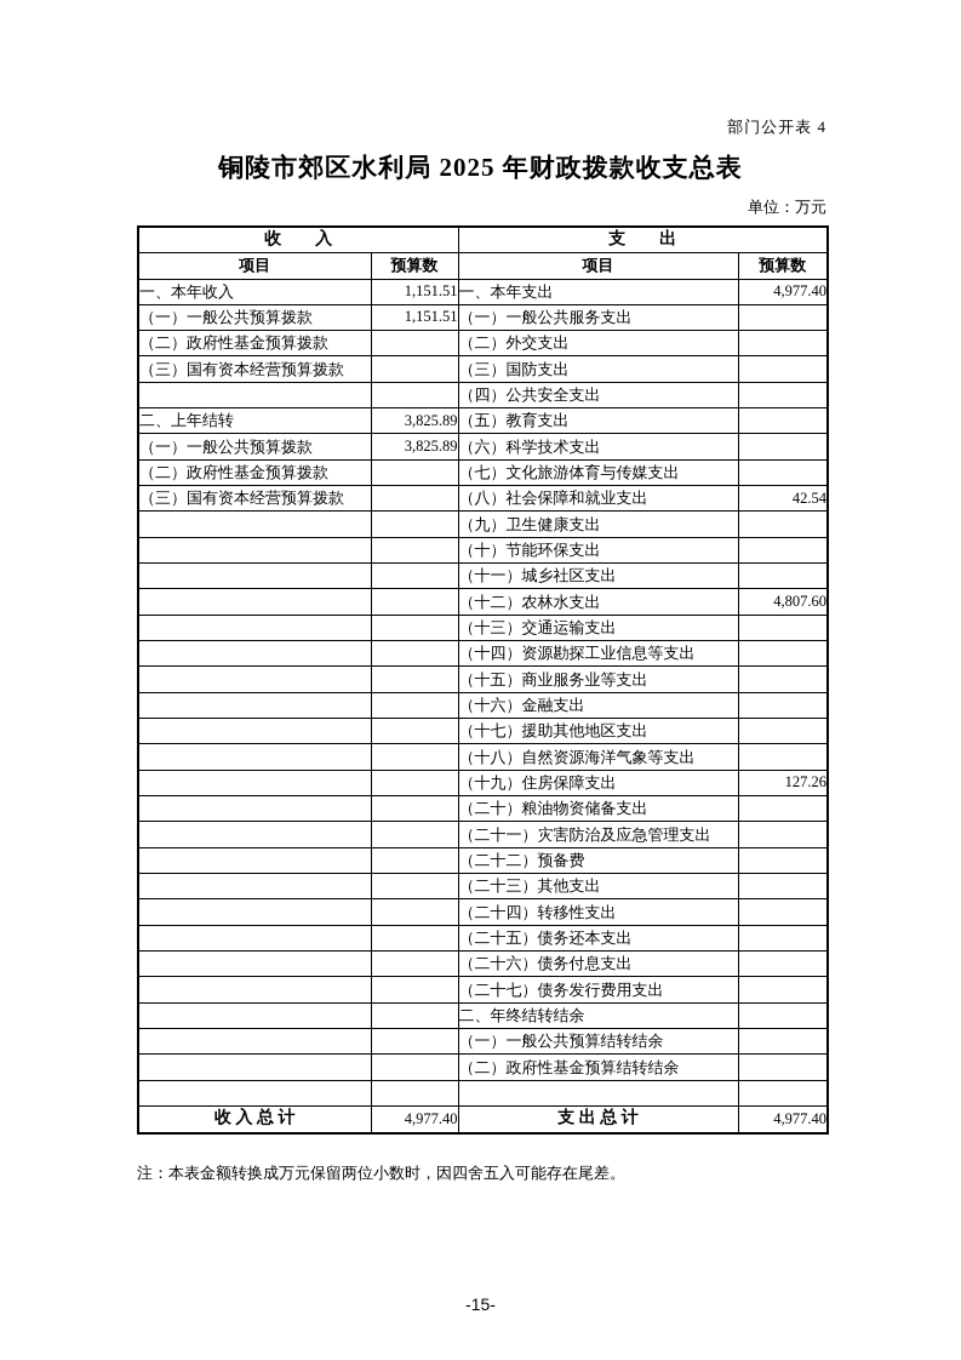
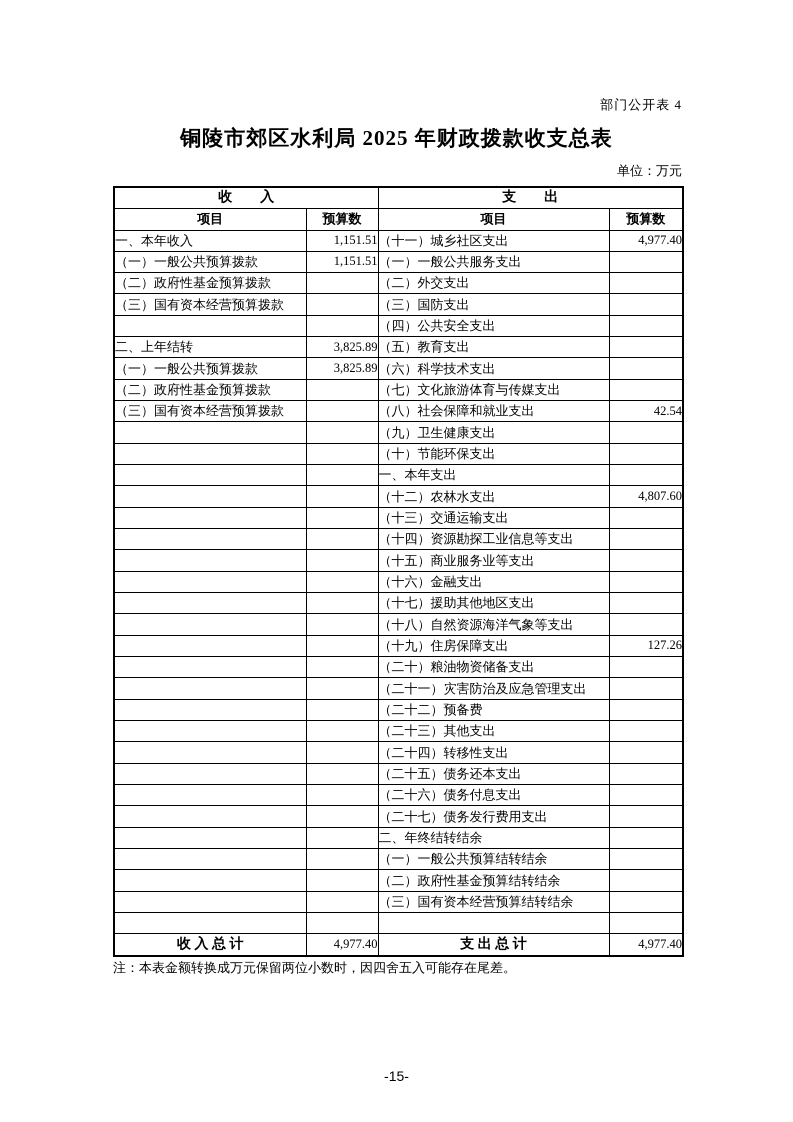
  部门公开表 4
  铜陵市郊区水利局 2025 年财政拨款收支总表
  单位：万元
  收 入	支 出
  项目	预算数	项目	预算数
- 一、本年收入	1,151.51	一、本年支出	4,977.40
+ 一、本年收入	1,151.51	（十一）城乡社区支出	4,977.40
  （一）一般公共预算拨款	1,151.51	（一）一般公共服务支出
  （二）政府性基金预算拨款		（二）外交支出
  （三）国有资本经营预算拨款		（三）国防支出
  		（四）公共安全支出
  二、上年结转	3,825.89	（五）教育支出
  （一）一般公共预算拨款	3,825.89	（六）科学技术支出
  （二）政府性基金预算拨款		（七）文化旅游体育与传媒支出
  （三）国有资本经营预算拨款		（八）社会保障和就业支出	42.54
  		（九）卫生健康支出
  		（十）节能环保支出
- 		（十一）城乡社区支出
+ 		一、本年支出
  		（十二）农林水支出	4,807.60
  		（十三）交通运输支出
  		（十四）资源勘探工业信息等支出
  		（十五）商业服务业等支出
  		（十六）金融支出
  		（十七）援助其他地区支出
  		（十八）自然资源海洋气象等支出
  		（十九）住房保障支出	127.26
  		（二十）粮油物资储备支出
  		（二十一）灾害防治及应急管理支出
  		（二十二）预备费
  		（二十三）其他支出
  		（二十四）转移性支出
  		（二十五）债务还本支出
  		（二十六）债务付息支出
  		（二十七）债务发行费用支出
  		二、年终结转结余
  		（一）一般公共预算结转结余
  		（二）政府性基金预算结转结余
+ 		（三）国有资本经营预算结转结余
  收 入 总 计	4,977.40	支 出 总 计	4,977.40
  注：本表金额转换成万元保留两位小数时，因四舍五入可能存在尾差。
  -15-
